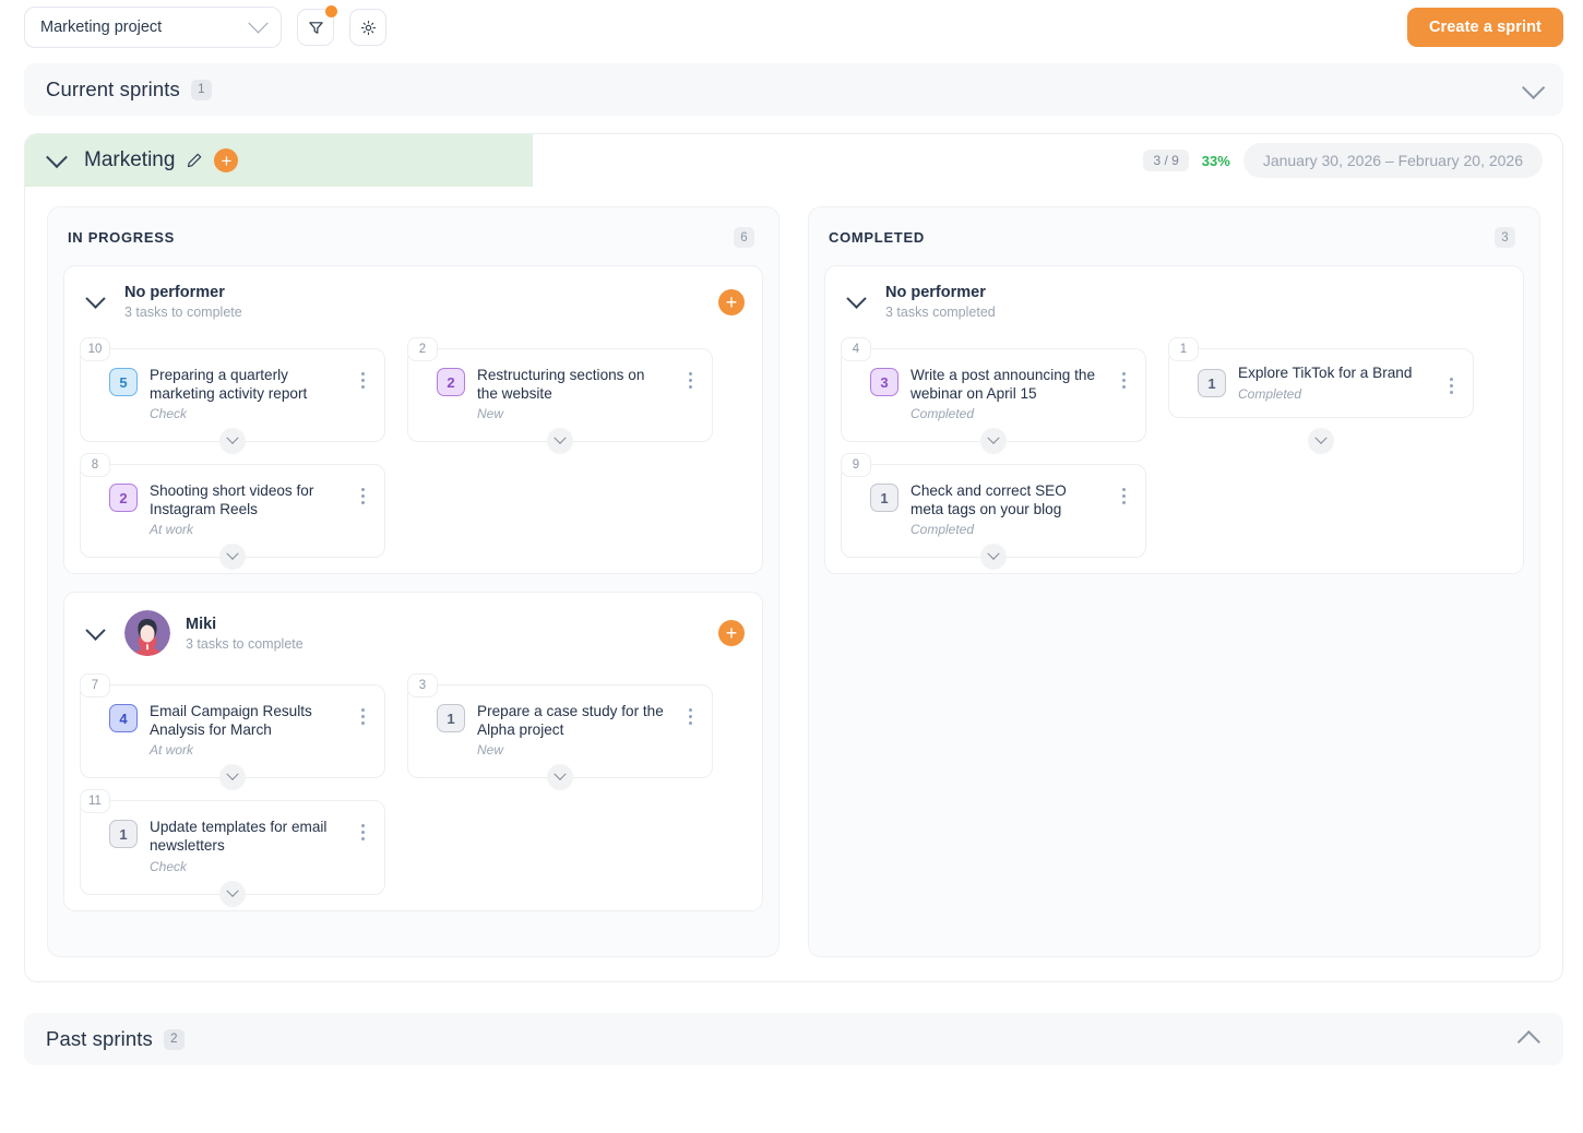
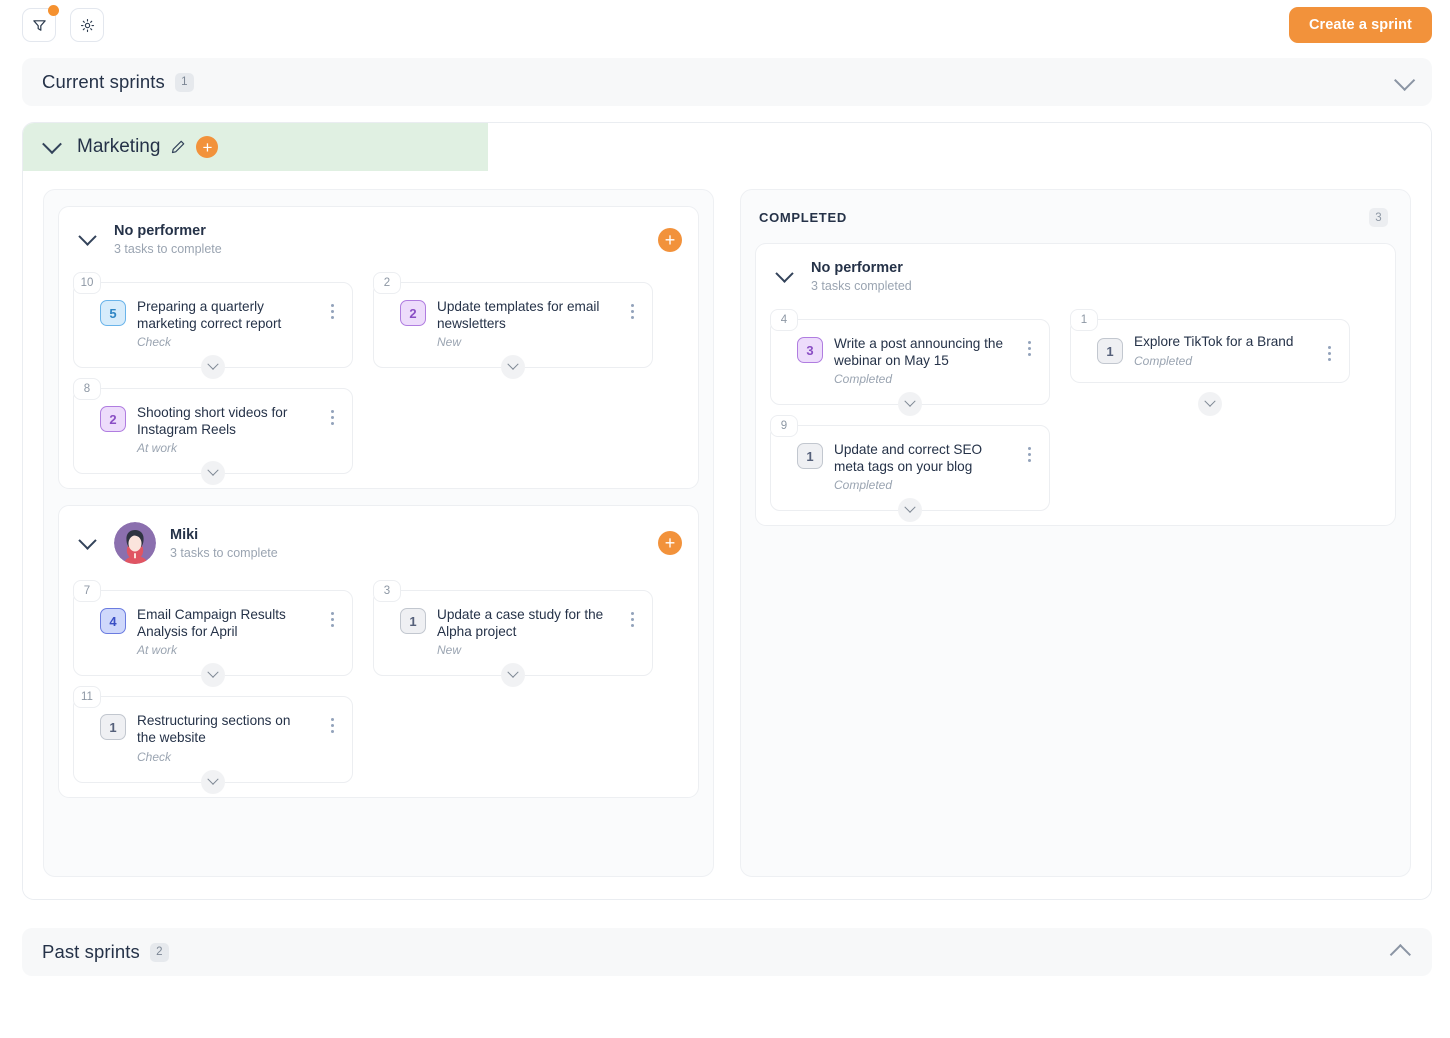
- Marketing project
  Create a sprint
  Current sprints
  1
  Marketing
  +
- 3 / 9
- 33%
- January 30, 2026 – February 20, 2026
- IN PROGRESS
- 6
  No performer
  3 tasks to complete
  +
  10
  5
- Preparing a quarterly marketing activity report
+ Preparing a quarterly marketing correct report
  Check
  2
  2
- Restructuring sections on the website
+ Update templates for email newsletters
  New
  8
  2
  Shooting short videos for Instagram Reels
  At work
  Miki
  3 tasks to complete
  +
  7
  4
- Email Campaign Results Analysis for March
+ Email Campaign Results Analysis for April
  At work
  3
  1
- Prepare a case study for the Alpha project
+ Update a case study for the Alpha project
  New
  11
  1
- Update templates for email newsletters
+ Restructuring sections on the website
  Check
  COMPLETED
  3
  No performer
  3 tasks completed
  4
  3
- Write a post announcing the webinar on April 15
+ Write a post announcing the webinar on May 15
  Completed
  1
  1
  Explore TikTok for a Brand
  Completed
  9
  1
- Check and correct SEO meta tags on your blog
+ Update and correct SEO meta tags on your blog
  Completed
  Past sprints
  2
